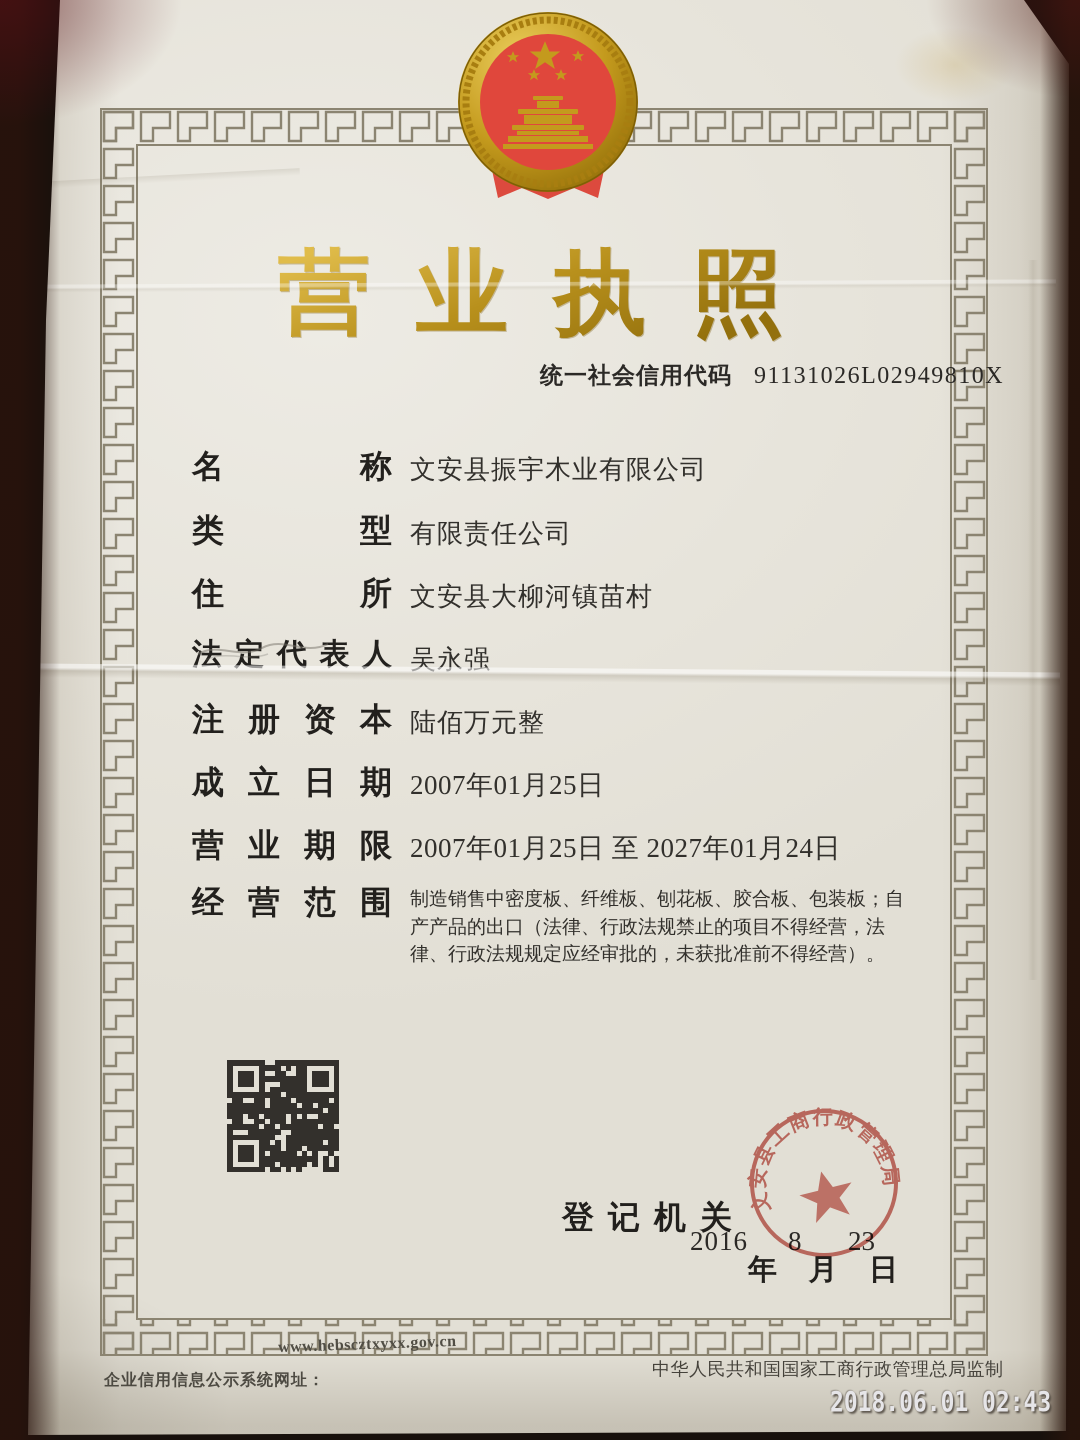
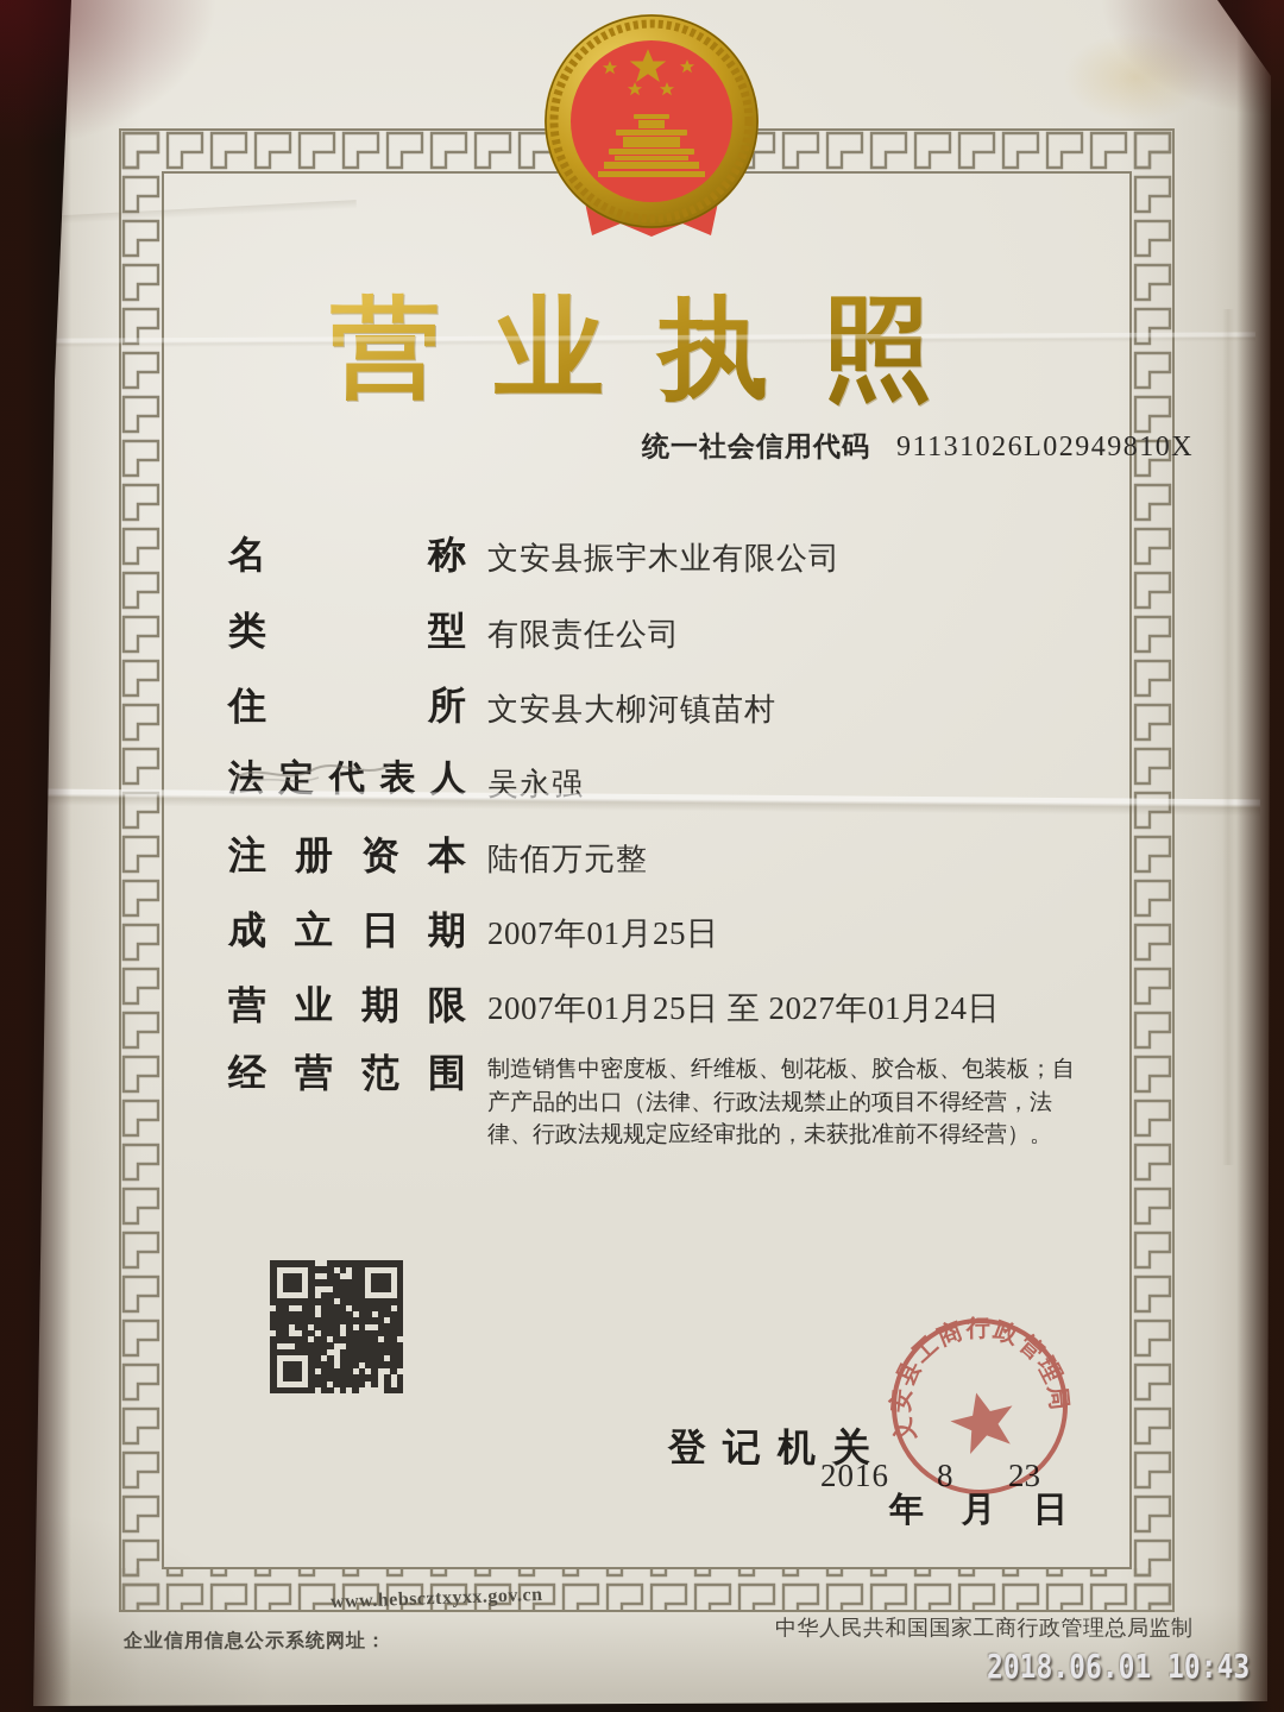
- 2018.06.01 02:43
+ 2018.06.01 10:43
